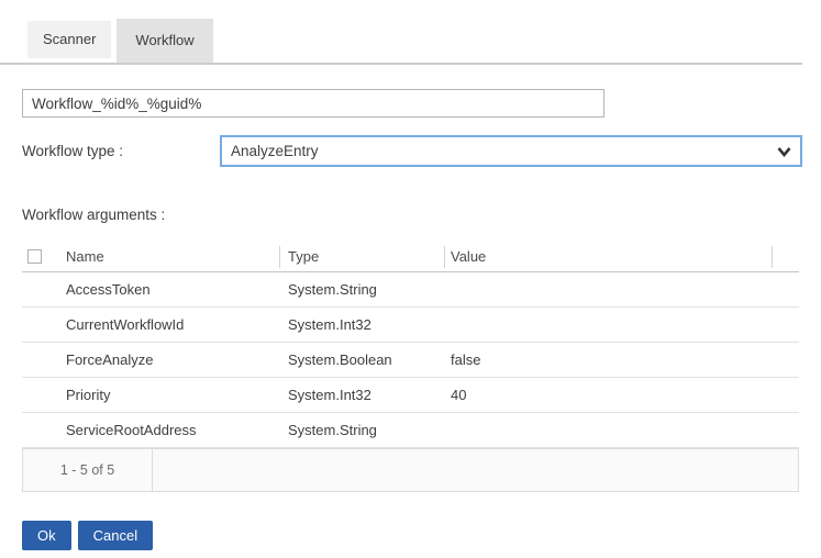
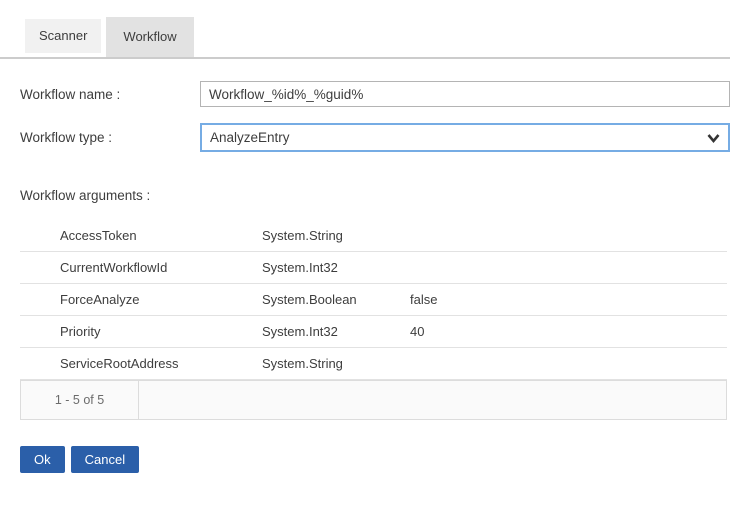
  Scanner
  Workflow
+ Workflow name :
  Workflow_%id%_%guid%
  Workflow type :
  AnalyzeEntry
  Workflow arguments :
- Name
- Type
- Value
  AccessToken
  System.String
  CurrentWorkflowId
  System.Int32
  ForceAnalyze
  System.Boolean
  false
  Priority
  System.Int32
  40
  ServiceRootAddress
  System.String
  1 - 5 of 5
  Ok
  Cancel
